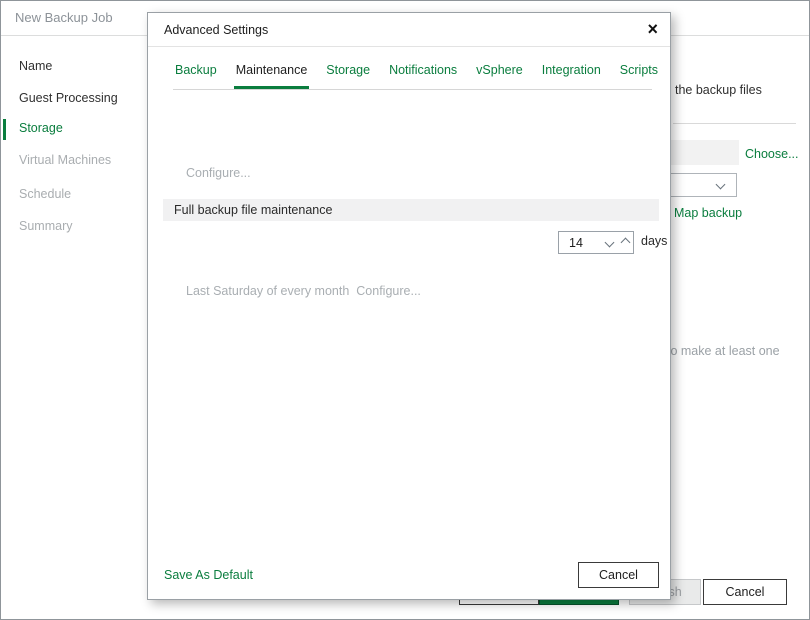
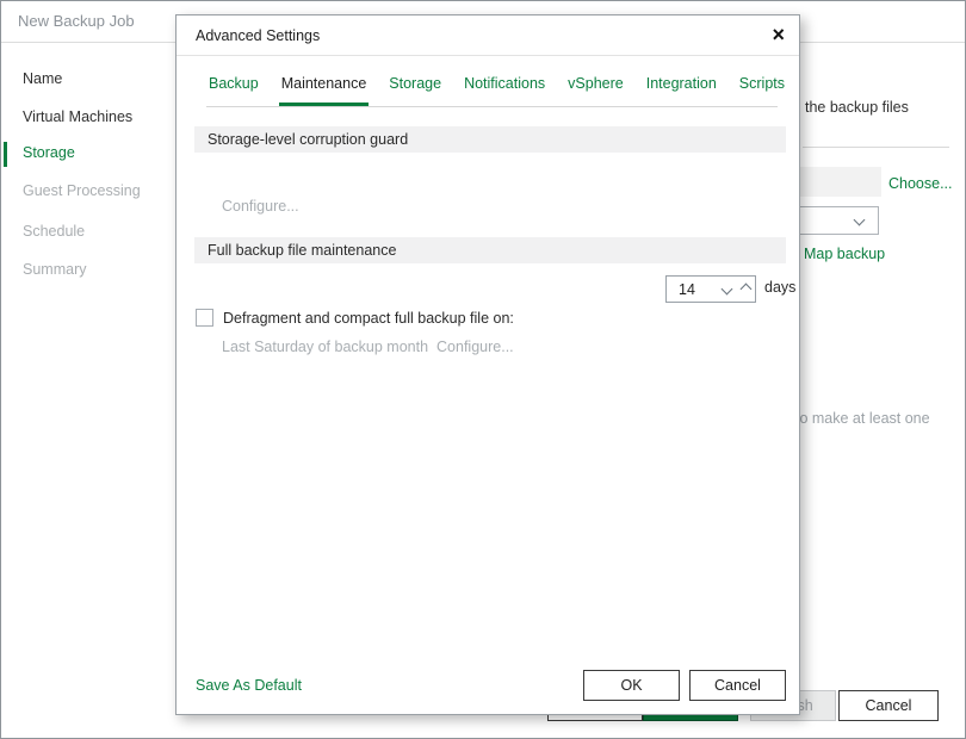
  New Backup Job
  Name
- Guest Processing
+ Virtual Machines
  Storage
- Virtual Machines
+ Guest Processing
  Schedule
  Summary
  the backup files
  Choose...
  Map backup
  o make at least one
  Cancel
  Advanced Settings
  ×
  Backup
  Maintenance
  Storage
  Notifications
  vSphere
  Integration
  Scripts
+ Storage-level corruption guard
  Configure...
  Full backup file maintenance
  14
  days
+ Defragment and compact full backup file on:
- Last Saturday of every month
+ Last Saturday of backup month
  Configure...
  Save As Default
+ OK
  Cancel
